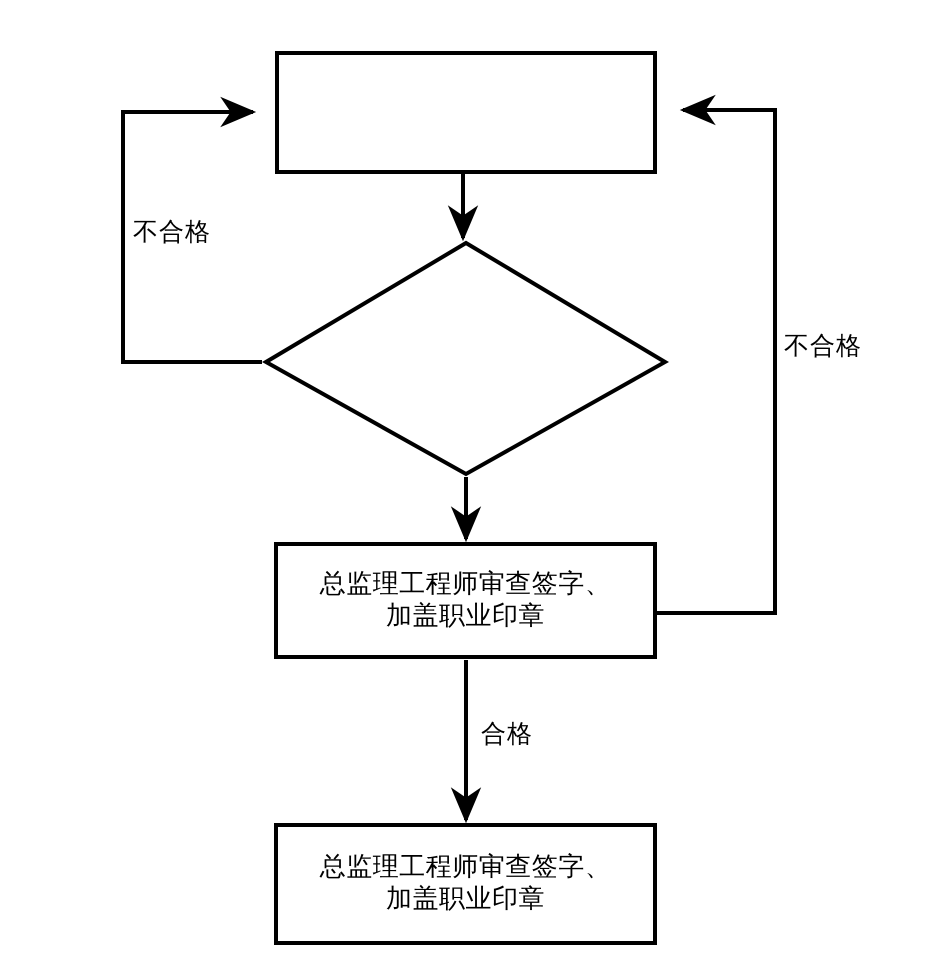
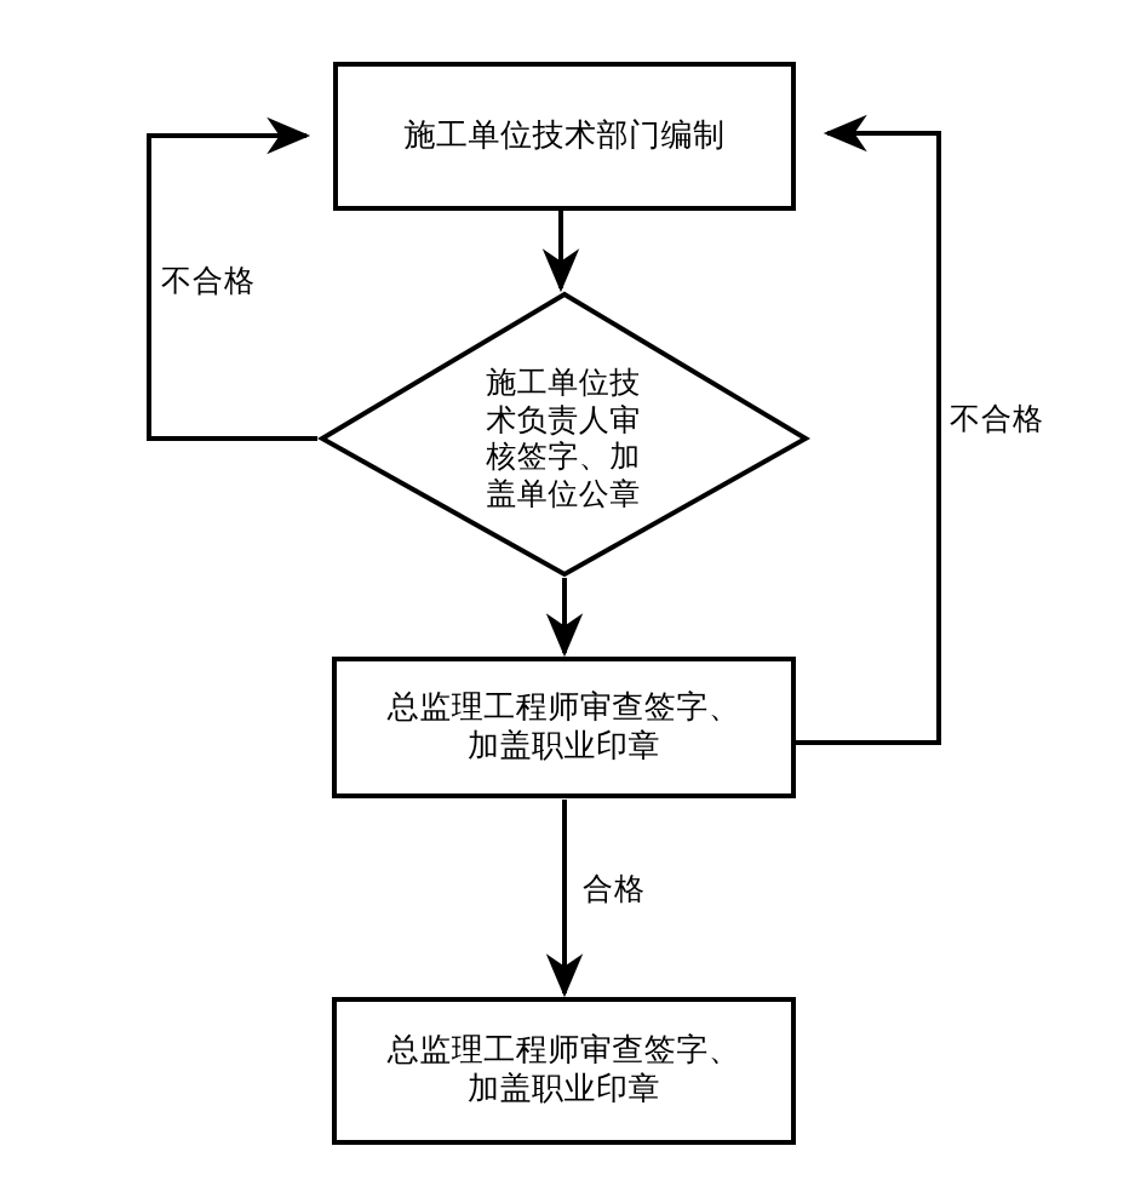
+ 施工单位技术部门编制
+ 施工单位技
+ 术负责人审
+ 核签字、加
+ 盖单位公章
  总监理工程师审查签字、
  加盖职业印章
  总监理工程师审查签字、
  加盖职业印章
  不合格
  不合格
  合格
